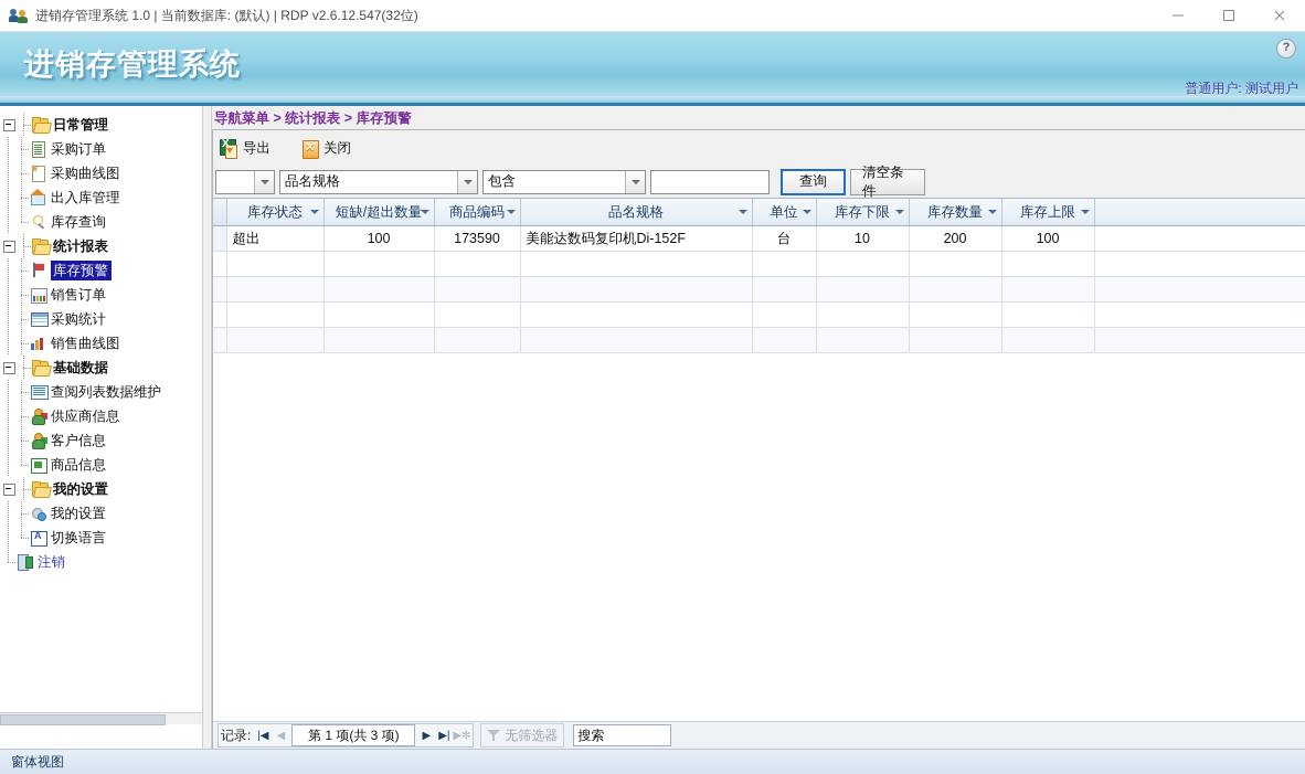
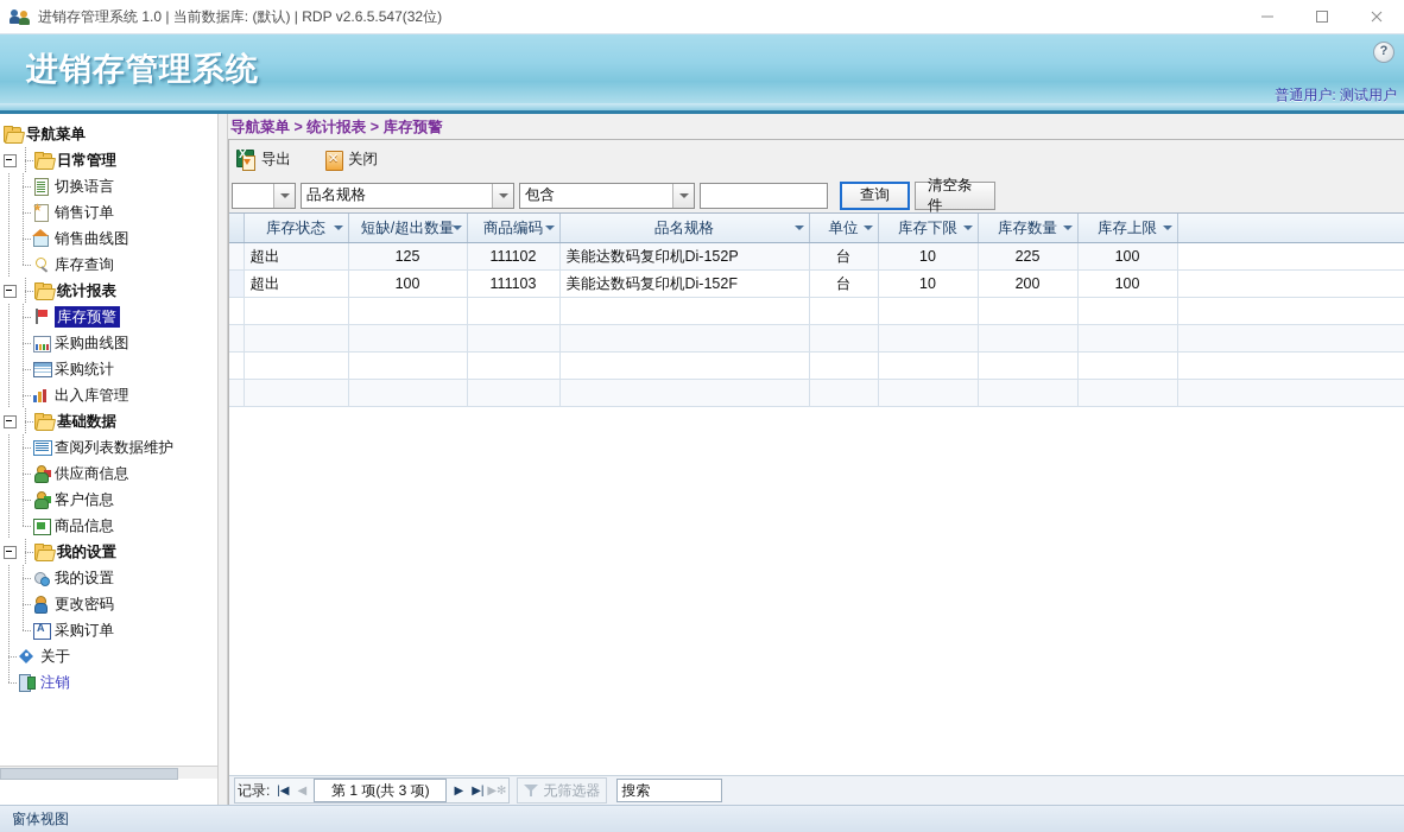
- 进销存管理系统 1.0 | 当前数据库: (默认) | RDP v2.6.12.547(32位)
+ 进销存管理系统 1.0 | 当前数据库: (默认) | RDP v2.6.5.547(32位)
  进销存管理系统
  ?
  普通用户: 测试用户
+ 导航菜单
  日常管理
- 采购订单
+ 切换语言
- 采购曲线图
+ 销售订单
- 出入库管理
+ 销售曲线图
  库存查询
  统计报表
  库存预警
- 销售订单
+ 采购曲线图
  采购统计
- 销售曲线图
+ 出入库管理
  基础数据
  查阅列表数据维护
  供应商信息
  客户信息
  商品信息
  我的设置
  我的设置
+ 更改密码
- 切换语言
+ 采购订单
+ 关于
  注销
  导航菜单 > 统计报表 > 库存预警
  导出
  关闭
  品名规格
  包含
  查询
  清空条件
  	库存状态	短缺/超出数量	商品编码	品名规格	单位	库存下限	库存数量	库存上限
+ 	超出	125	111102	美能达数码复印机Di-152P	台	10	225	100
- 	超出	100	173590	美能达数码复印机Di-152F	台	10	200	100
+ 	超出	100	111103	美能达数码复印机Di-152F	台	10	200	100
  记录:
  |◀
  ◀
  第 1 项(共 3 项)
  ▶
  ▶|
  ▶✻
  无筛选器
  搜索
  窗体视图
